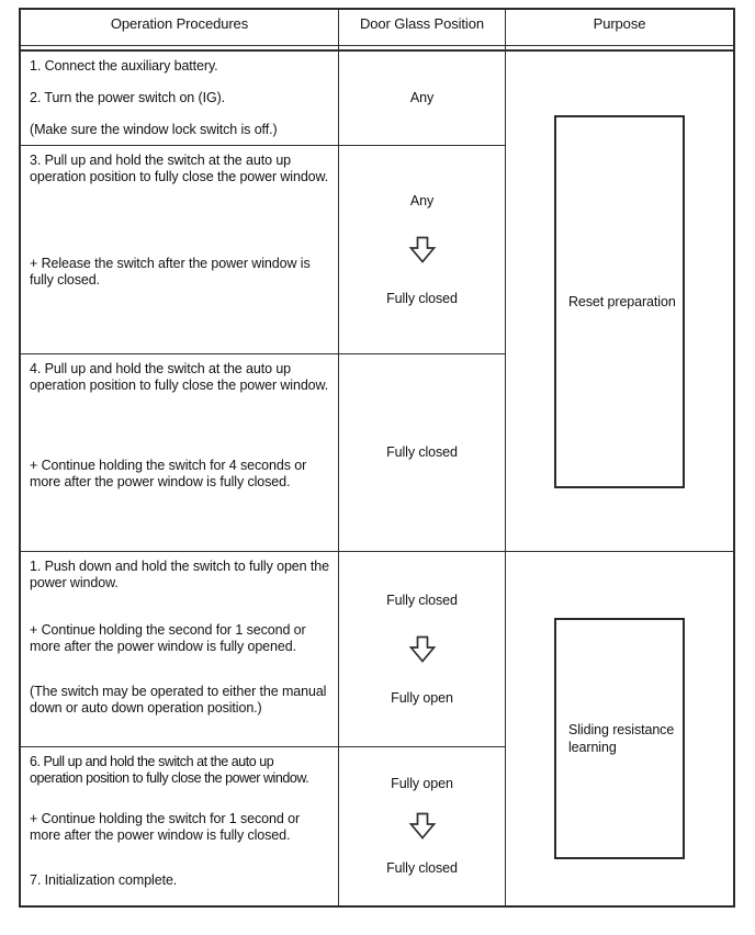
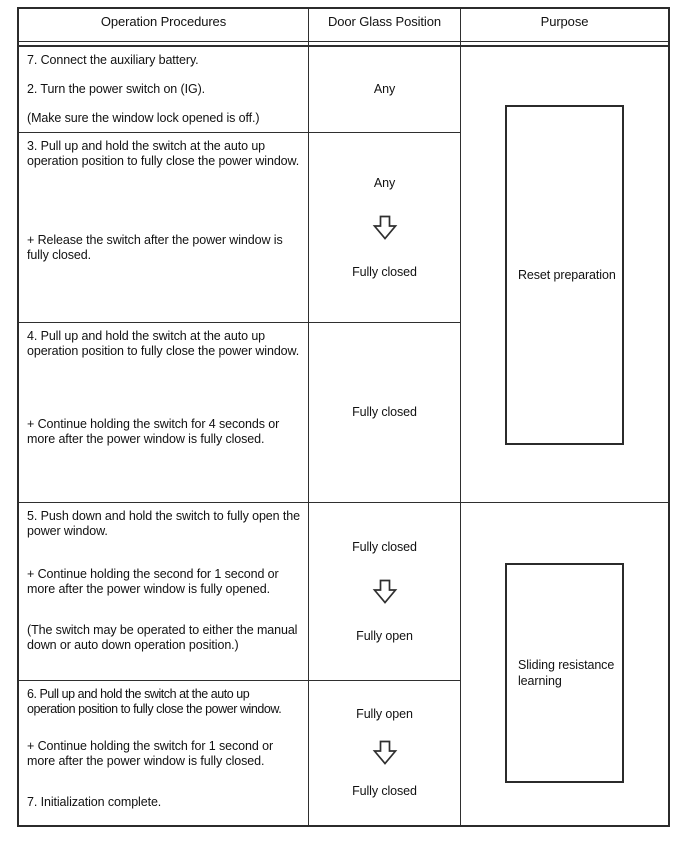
  Operation Procedures
  Door Glass Position
  Purpose
- 1. Connect the auxiliary battery.
+ 7. Connect the auxiliary battery.
  2. Turn the power switch on (IG).
- (Make sure the window lock switch is off.)
+ (Make sure the window lock opened is off.)
  3. Pull up and hold the switch at the auto up operation position to fully close the power window.
  + Release the switch after the power window is fully closed.
  4. Pull up and hold the switch at the auto up operation position to fully close the power window.
  + Continue holding the switch for 4 seconds or more after the power window is fully closed.
- 1. Push down and hold the switch to fully open the power window.
+ 5. Push down and hold the switch to fully open the power window.
  + Continue holding the second for 1 second or more after the power window is fully opened.
  (The switch may be operated to either the manual down or auto down operation position.)
  6. Pull up and hold the switch at the auto up operation position to fully close the power window.
  + Continue holding the switch for 1 second or more after the power window is fully closed.
  7. Initialization complete.
  Any
  Any
  Fully closed
  Fully closed
  Fully closed
  Fully open
  Fully open
  Fully closed
  Reset preparation
  Sliding resistance learning
